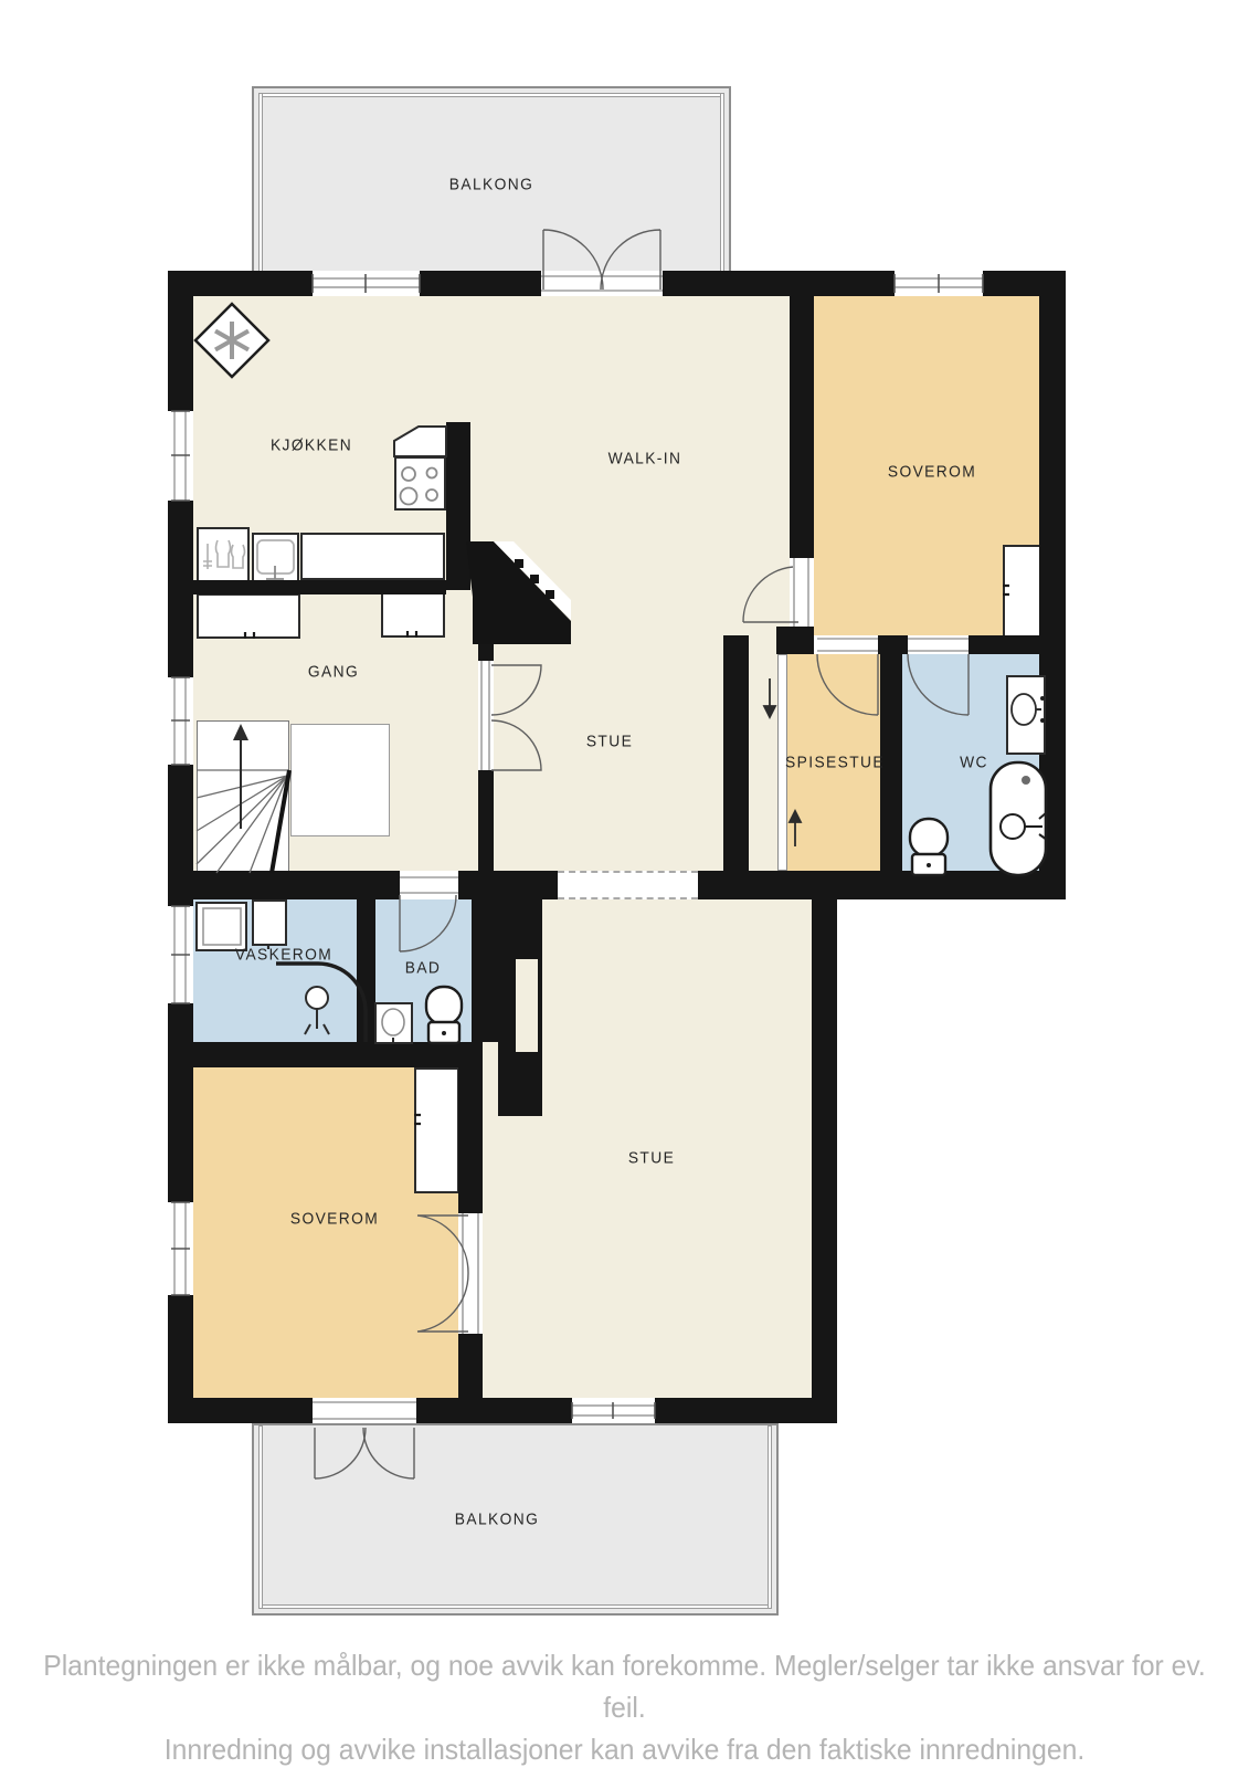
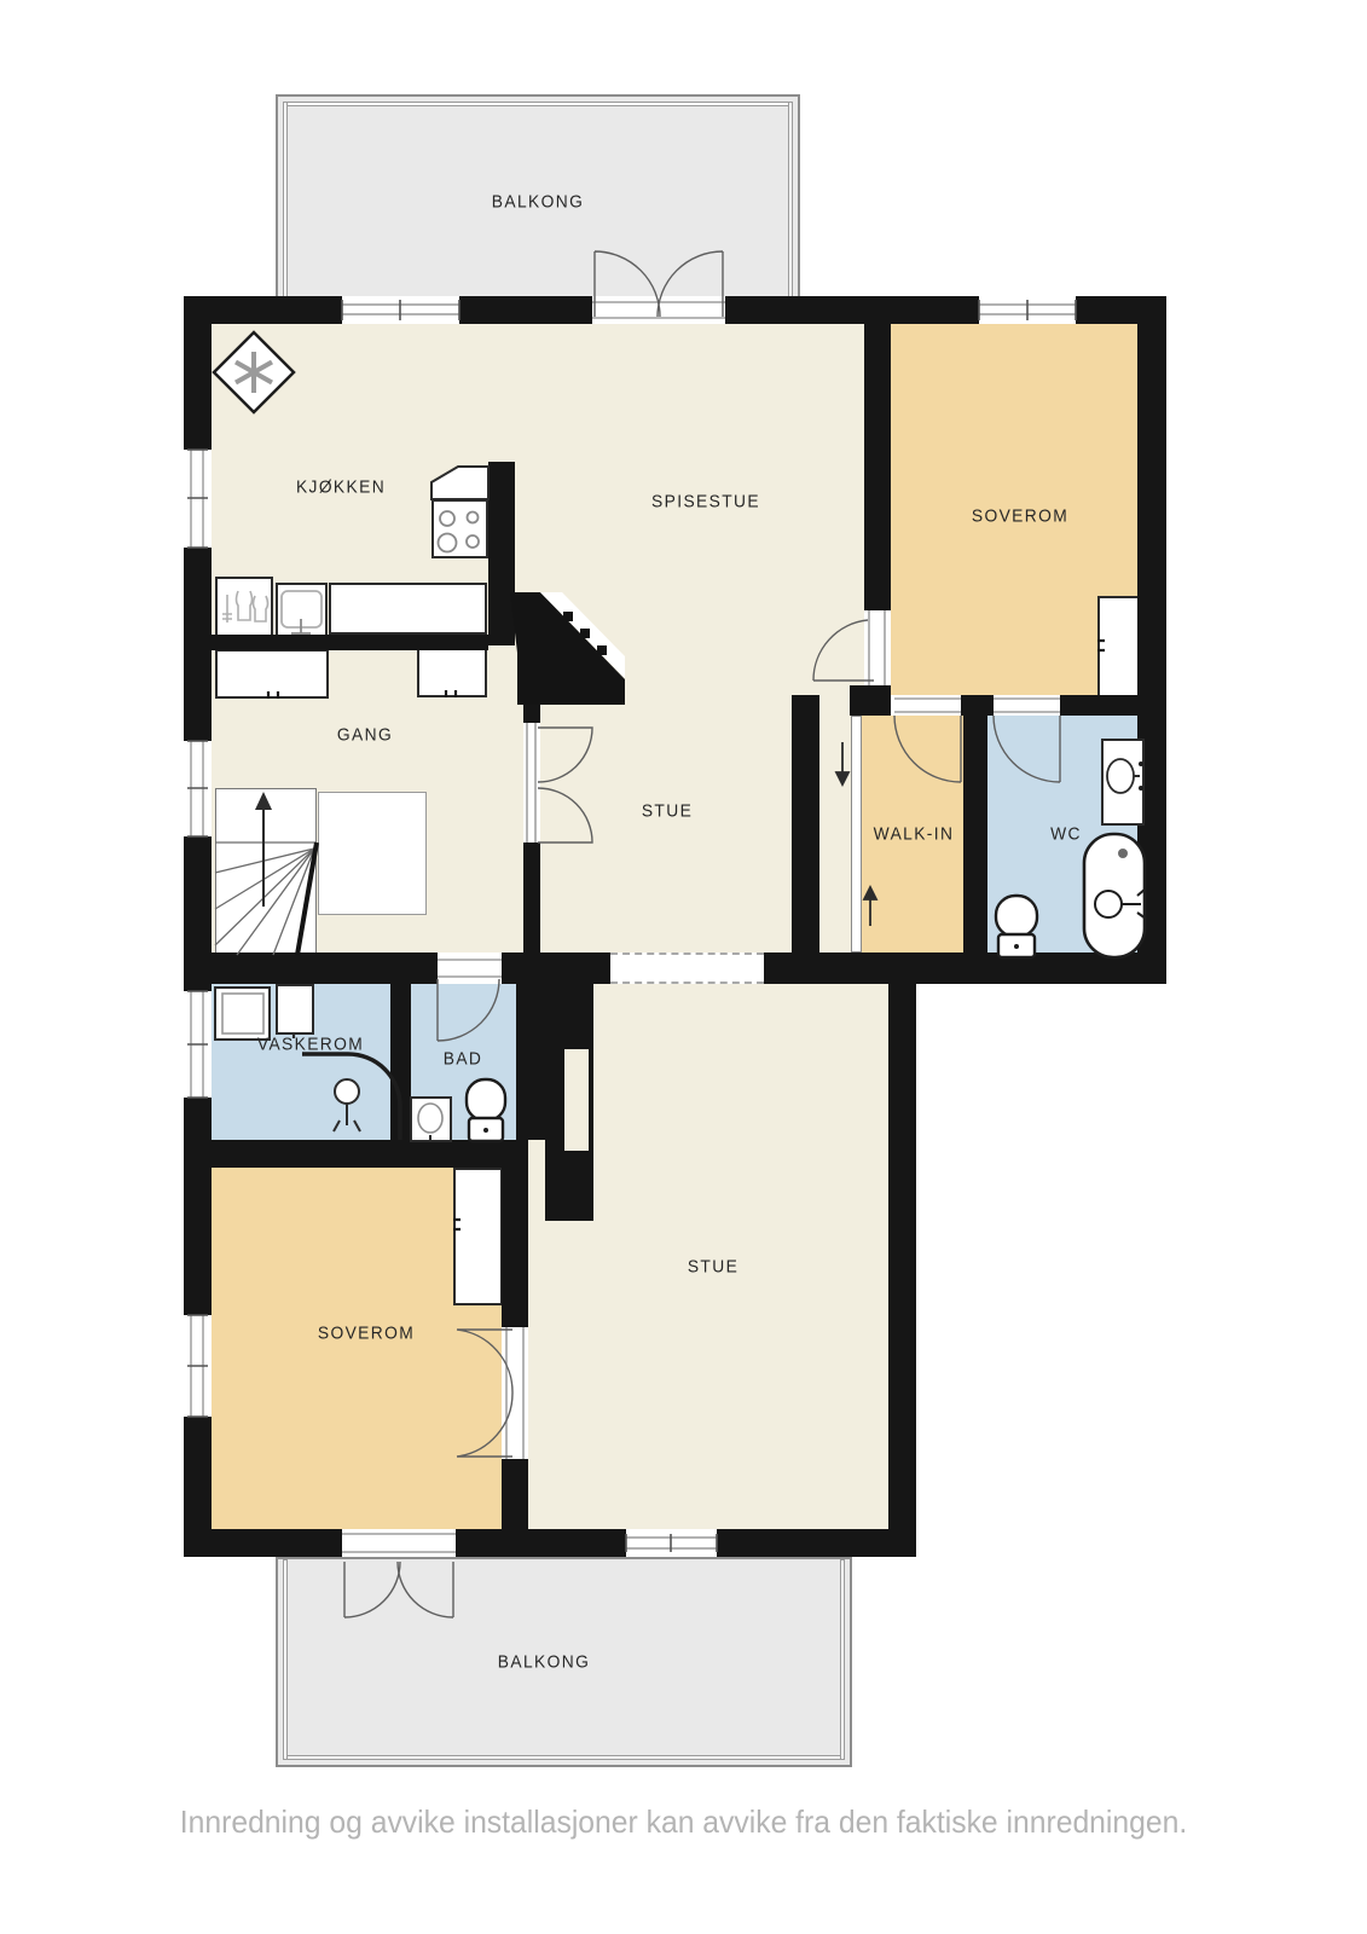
  BALKONG
  KJØKKEN
- WALK-IN
+ SPISESTUE
  SOVEROM
  GANG
  STUE
- SPISESTUE
+ WALK-IN
  WC
  VASKEROM
  BAD
  SOVEROM
  STUE
  BALKONG
- Plantegningen er ikke målbar, og noe avvik kan forekomme. Megler/selger tar ikke ansvar for ev. feil.
  Innredning og avvike installasjoner kan avvike fra den faktiske innredningen.
